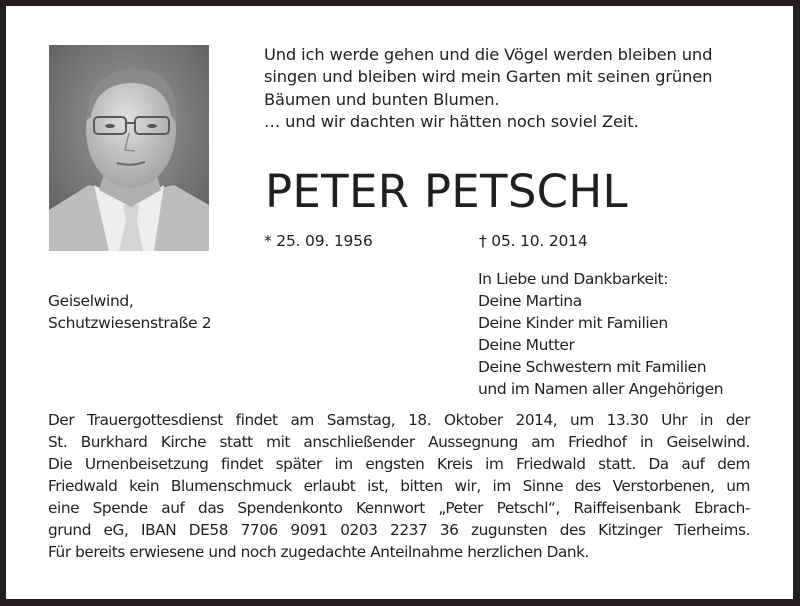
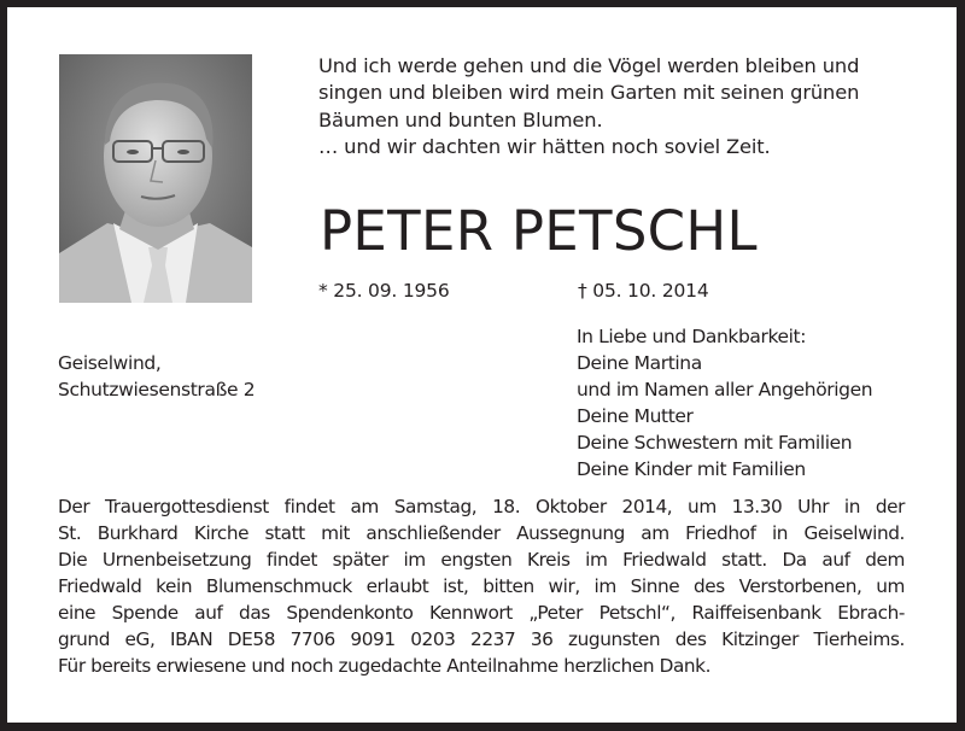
  Und ich werde gehen und die Vögel werden bleiben und
  singen und bleiben wird mein Garten mit seinen grünen
  Bäumen und bunten Blumen.
  … und wir dachten wir hätten noch soviel Zeit.
  PETER PETSCHL
  * 25. 09. 1956
  † 05. 10. 2014
  Geiselwind,
  Schutzwiesenstraße 2
  In Liebe und Dankbarkeit:
  Deine Martina
- Deine Kinder mit Familien
+ und im Namen aller Angehörigen
  Deine Mutter
  Deine Schwestern mit Familien
- und im Namen aller Angehörigen
+ Deine Kinder mit Familien
  Der Trauergottesdienst findet am Samstag, 18. Oktober 2014, um 13.30 Uhr in der
  St. Burkhard Kirche statt mit anschließender Aussegnung am Friedhof in Geiselwind.
  Die Urnenbeisetzung findet später im engsten Kreis im Friedwald statt. Da auf dem
  Friedwald kein Blumenschmuck erlaubt ist, bitten wir, im Sinne des Verstorbenen, um
  eine Spende auf das Spendenkonto Kennwort „Peter Petschl“, Raiffeisenbank Ebrach-
  grund eG, IBAN DE58 7706 9091 0203 2237 36 zugunsten des Kitzinger Tierheims.
  Für bereits erwiesene und noch zugedachte Anteilnahme herzlichen Dank.
